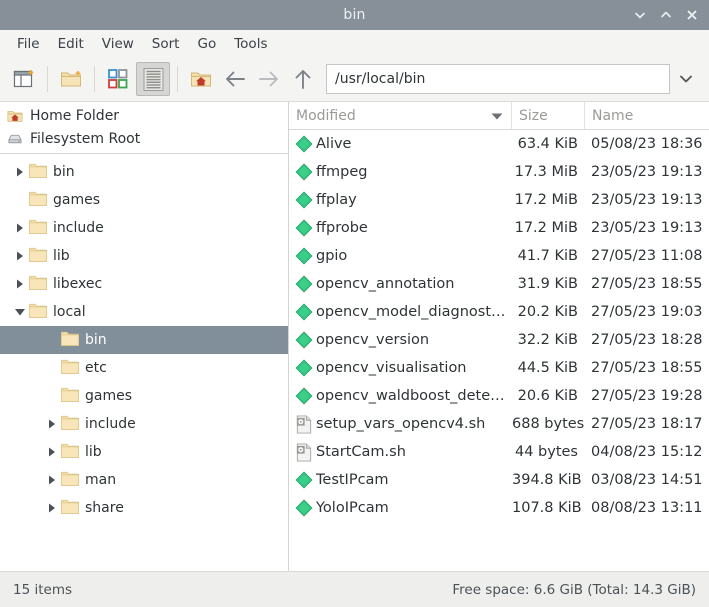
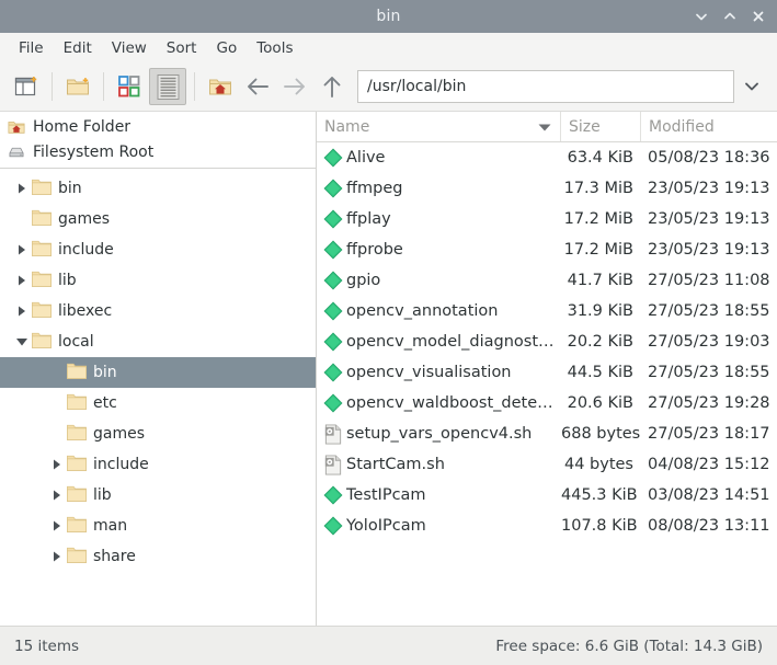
  bin
  File
  Edit
  View
  Sort
  Go
  Tools
  /usr/local/bin
  Home Folder
  Filesystem Root
  bin
  games
  include
  lib
  libexec
  local
  bin
  etc
  games
  include
  lib
  man
  share
- Modified
+ Name
  Size
- Name
+ Modified
  Alive
  63.4 KiB
  05/08/23 18:36
  ffmpeg
  17.3 MiB
  23/05/23 19:13
  ffplay
  17.2 MiB
  23/05/23 19:13
  ffprobe
  17.2 MiB
  23/05/23 19:13
  gpio
  41.7 KiB
  27/05/23 11:08
  opencv_annotation
  31.9 KiB
  27/05/23 18:55
  opencv_model_diagnosti…
  20.2 KiB
  27/05/23 19:03
- opencv_version
- 32.2 KiB
- 27/05/23 18:28
  opencv_visualisation
  44.5 KiB
  27/05/23 18:55
  opencv_waldboost_detec…
  20.6 KiB
  27/05/23 19:28
  setup_vars_opencv4.sh
  688 bytes
  27/05/23 18:17
  StartCam.sh
  44 bytes
  04/08/23 15:12
  TestIPcam
- 394.8 KiB
+ 445.3 KiB
  03/08/23 14:51
  YoloIPcam
  107.8 KiB
  08/08/23 13:11
  15 items
  Free space: 6.6 GiB (Total: 14.3 GiB)
